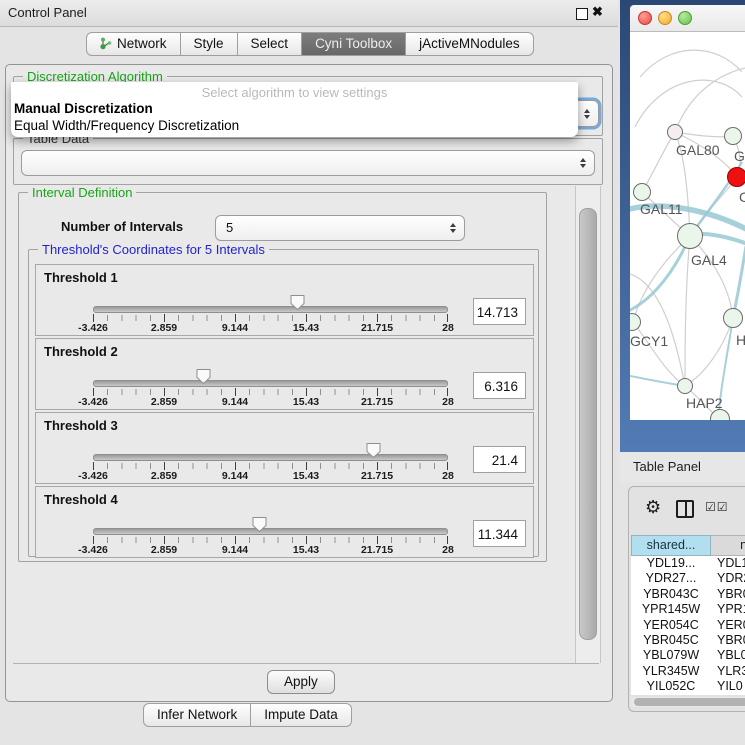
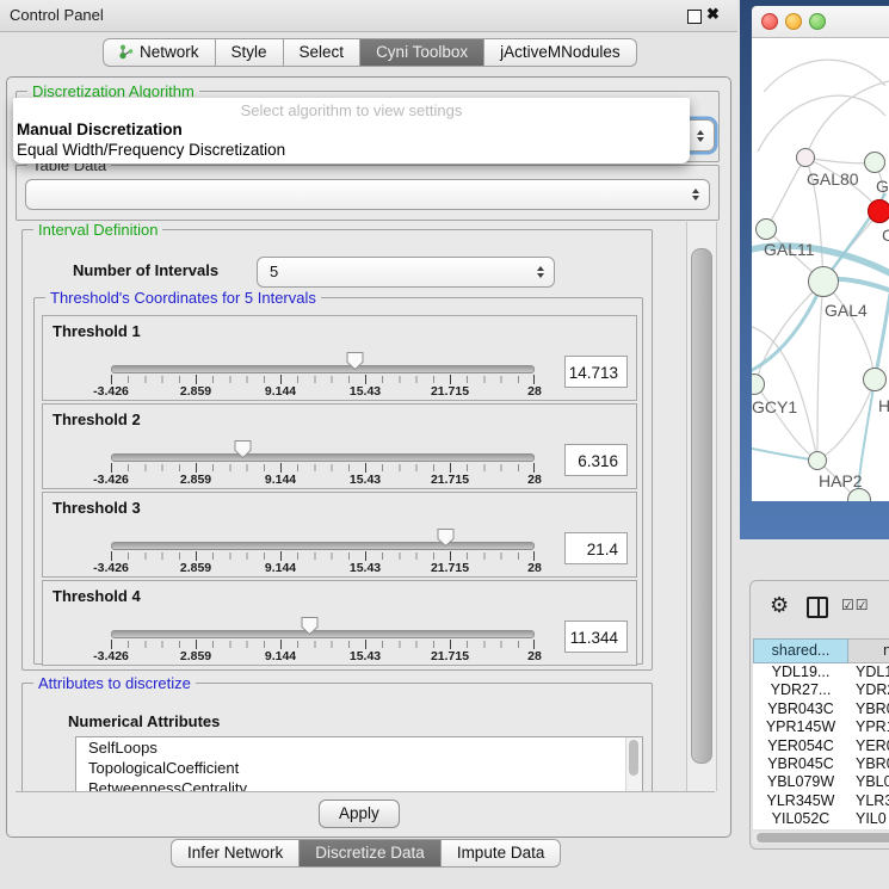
  Control Panel
  ✖
  Network
  Style
  Select
  Cyni Toolbox
  jActiveMNodules
  Discretization Algorithm
  Table Data
  Select algorithm to view settings
  Manual Discretization
  Equal Width/Frequency Discretization
  Interval Definition
  Number of Intervals
  5
  Threshold's Coordinates for 5 Intervals
  Threshold 1
  -3.426
  2.859
  9.144
  15.43
  21.715
  28
  14.713
  Threshold 2
  -3.426
  2.859
  9.144
  15.43
  21.715
  28
  6.316
  Threshold 3
  -3.426
  2.859
  9.144
  15.43
  21.715
  28
  21.4
  Threshold 4
  -3.426
  2.859
  9.144
  15.43
  21.715
  28
  11.344
+ Attributes to discretize
+ Numerical Attributes
+ SelfLoops
+ TopologicalCoefficient
+ BetweennessCentrality
  Apply
  Infer Network
+ Discretize Data
  Impute Data
  GAL80
  C
  GAL11
  GAL4
  GCY1
  H
  HAP2
- Table Panel
  ⚙
  ☑☑
  shared...
  YDL19...
  YDL
  YDR27...
  YDR
  YBR043C
  YBR
  YPR145W
  YPR
  YER054C
  YER
  YBR045C
  YBR
  YBL079W
  YBL0
  YLR345W
  YLR
  YIL052C
  YIL0
